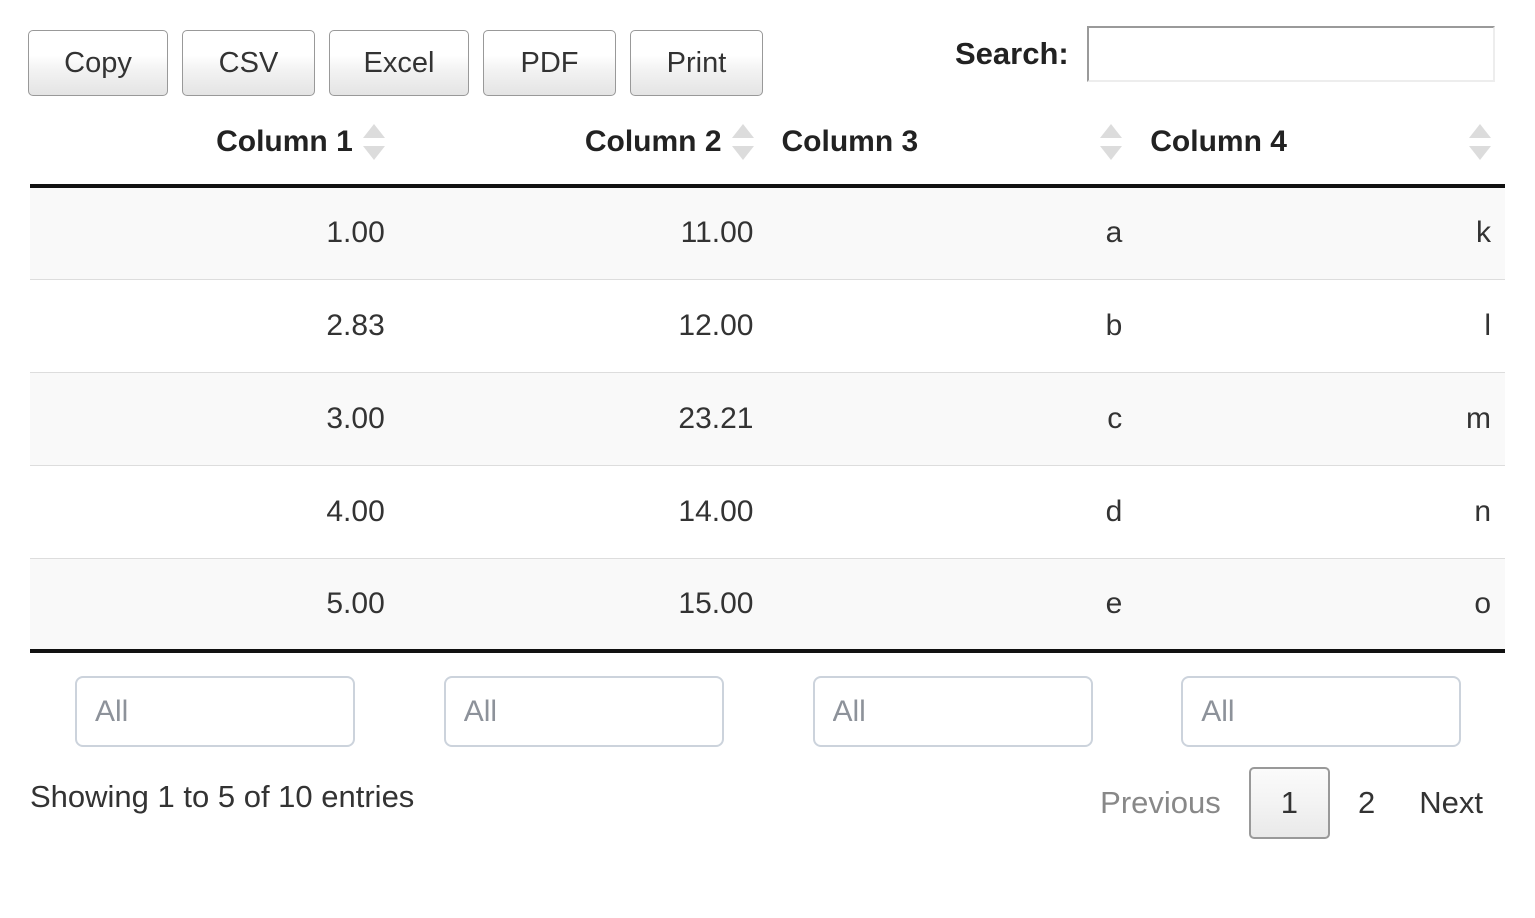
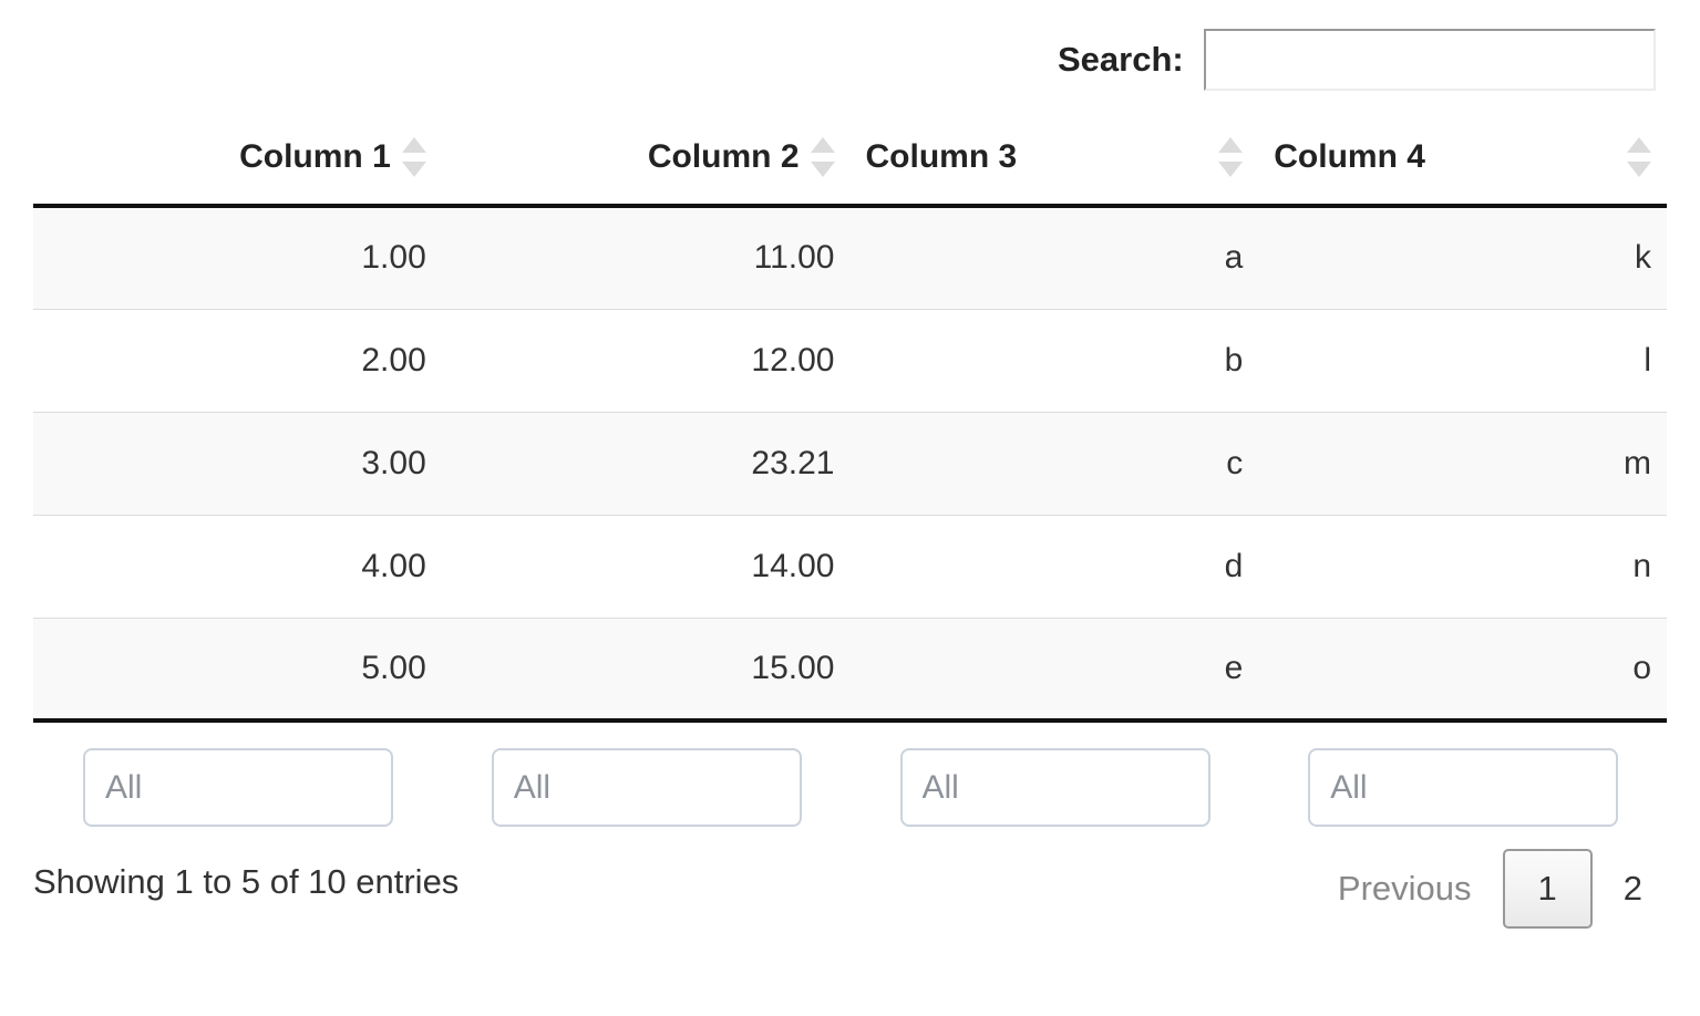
- Copy
- CSV
- Excel
- PDF
- Print
  Search:
  Column 1	Column 2	Column 3	Column 4
  1.00	11.00	a	k
- 2.83	12.00	b	l
+ 2.00	12.00	b	l
  3.00	23.21	c	m
  4.00	14.00	d	n
  5.00	15.00	e	o
  All
  All
  All
  All
  Showing 1 to 5 of 10 entries
  Previous
  1
  2
- Next
